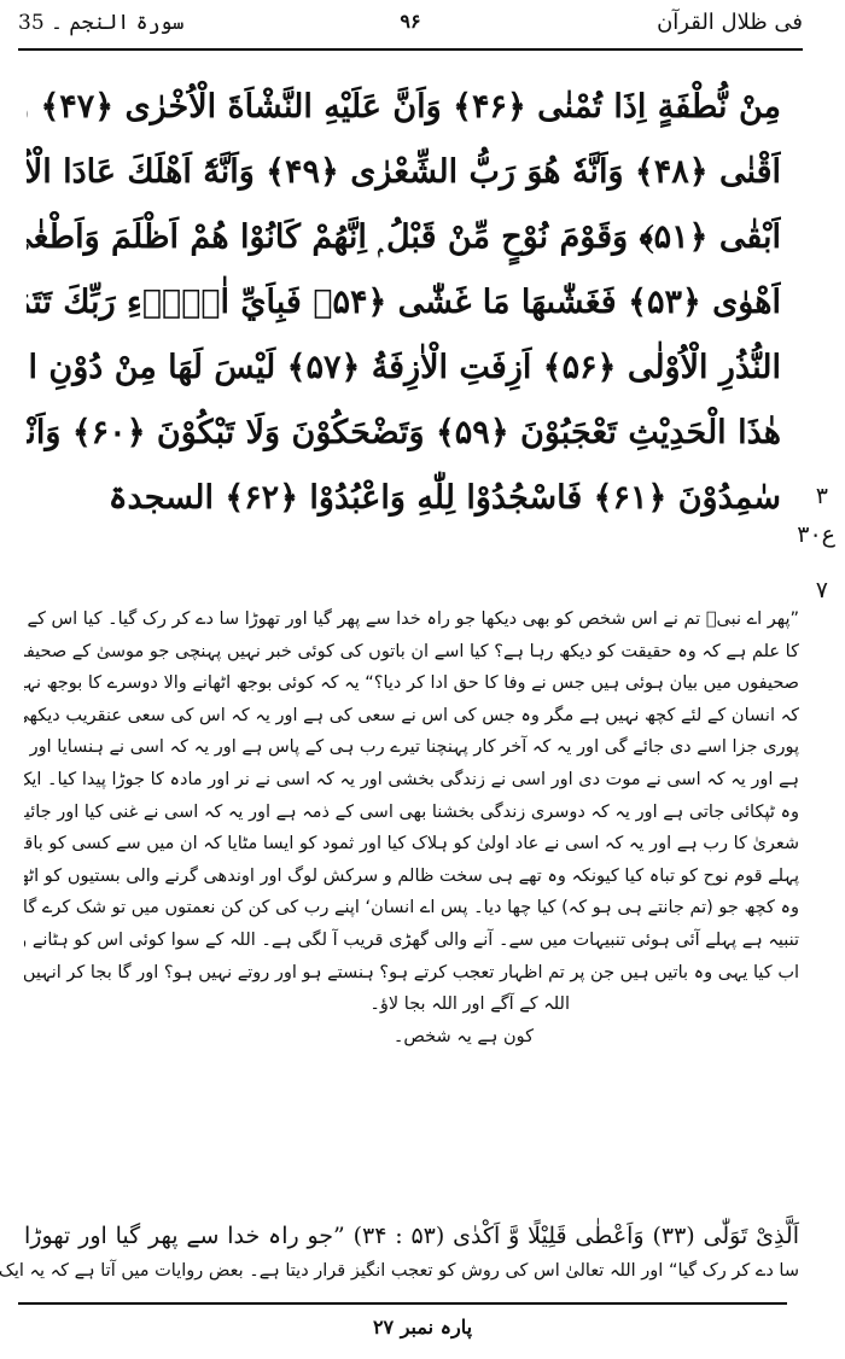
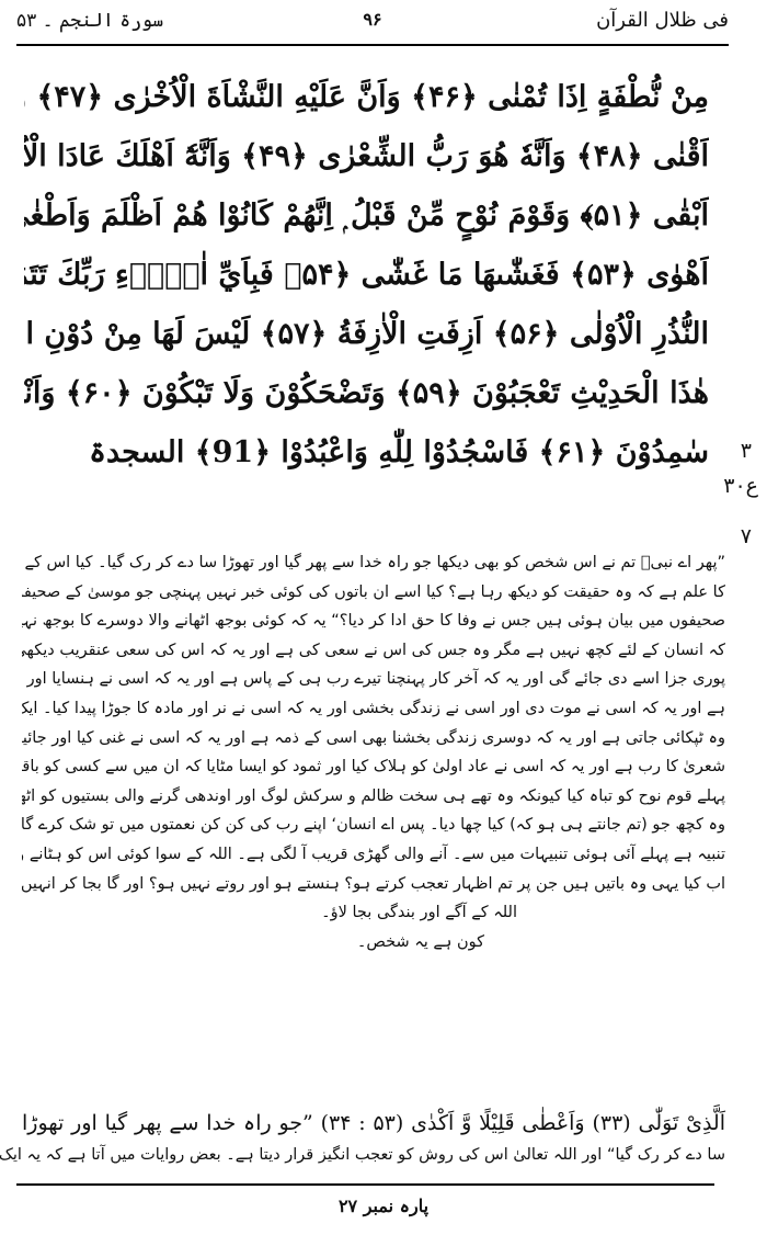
  فی ظلال القرآن
  ۹۶
- سورۃ النجم ۔ 35
+ سورۃ النجم ۔ ۵۳
  مِنْ نُّطْفَةٍ اِذَا تُمْنٰى ﴿۴۶﴾ وَاَنَّ عَلَيْهِ النَّشْاَةَ الْاُخْرٰى ﴿۴۷﴾
  اَقْنٰى ﴿۴۸﴾ وَاَنَّهٗ هُوَ رَبُّ الشِّعْرٰى ﴿۴۹﴾ وَاَنَّهٗٓ اَهْلَكَ عَادَا الْاُ
  اَبْقٰى ﴿۵۱﴾ وَقَوْمَ نُوْحٍ مِّنْ قَبْلُ ۭ اِنَّهُمْ كَانُوْا هُمْ اَظْلَمَ وَاَطْغٰ
  النُّذُرِ الْاُوْلٰى ﴿۵۶﴾ اَزِفَتِ الْاٰزِفَةُ ﴿۵۷﴾ لَيْسَ لَهَا مِنْ دُوْنِ ا
  هٰذَا الْحَدِيْثِ تَعْجَبُوْنَ ﴿۵۹﴾ وَتَضْحَكُوْنَ وَلَا تَبْكُوْنَ ﴿۶۰﴾ وَاَنْ
- سٰمِدُوْنَ ﴿۶۱﴾ فَاسْجُدُوْا لِلّٰهِ وَاعْبُدُوْا ﴿۶۲﴾ السجدۃ
+ سٰمِدُوْنَ ﴿۶۱﴾ فَاسْجُدُوْا لِلّٰهِ وَاعْبُدُوْا ﴿91﴾ السجدۃ
  ۳
  ع۳۰
  ۷
  ”پھر اے نبیؐ تم نے اس شخص کو بھی دیکھا جو راہ خدا سے پھر گیا اور تھوڑا سا دے کر رک گیا۔ کیا اس کے
  کا علم ہے کہ وہ حقیقت کو دیکھ رہا ہے؟ کیا اسے ان باتوں کی کوئی خبر نہیں پہنچی جو موسیٰ کے صحیف
  صحیفوں میں بیان ہوئی ہیں جس نے وفا کا حق ادا کر دیا؟“ یہ کہ کوئی بوجھ اٹھانے والا دوسرے کا بوجھ نہی
  کہ انسان کے لئے کچھ نہیں ہے مگر وہ جس کی اس نے سعی کی ہے اور یہ کہ اس کی سعی عنقریب دیکھ
  پوری جزا اسے دی جائے گی اور یہ کہ آخر کار پہنچنا تیرے رب ہی کے پاس ہے اور یہ کہ اسی نے ہنسایا اور
  ہے اور یہ کہ اسی نے موت دی اور اسی نے زندگی بخشی اور یہ کہ اسی نے نر اور مادہ کا جوڑا پیدا کیا۔ ایک
  وہ ٹپکائی جاتی ہے اور یہ کہ دوسری زندگی بخشنا بھی اسی کے ذمہ ہے اور یہ کہ اسی نے غنی کیا اور جائی
  شعریٰ کا رب ہے اور یہ کہ اسی نے عاد اولیٰ کو ہلاک کیا اور ثمود کو ایسا مٹایا کہ ان میں سے کسی کو باق
  پہلے قوم نوح کو تباہ کیا کیونکہ وہ تھے ہی سخت ظالم و سرکش لوگ اور اوندھی گرنے والی بستیوں کو اٹھ
  وہ کچھ جو (تم جانتے ہی ہو کہ) کیا چھا دیا۔ پس اے انسان‘ اپنے رب کی کن کن نعمتوں میں تو شک کرے گا
  تنبیہ ہے پہلے آئی ہوئی تنبیہات میں سے۔ آنے والی گھڑی قریب آ لگی ہے۔ اللہ کے سوا کوئی اس کو ہٹانے
  اب کیا یہی وہ باتیں ہیں جن پر تم اظہار تعجب کرتے ہو؟ ہنستے ہو اور روتے نہیں ہو؟ اور گا بجا کر انہیں
- اللہ کے آگے اور اللہ بجا لاؤ۔
+ اللہ کے آگے اور بندگی بجا لاؤ۔
  کون ہے یہ شخص۔
  اَلَّذِیْ تَوَلّٰی (۳۳) وَاَعْطٰی قَلِیْلًا وَّ اَکْدٰی (۵۳ : ۳۴) ”جو راہ خدا سے پھر گیا اور تھوڑا
  سا دے کر رک گیا“ اور اللہ تعالیٰ اس کی روش کو تعجب انگیز قرار دیتا ہے۔ بعض روایات میں آتا ہے کہ یہ ایک
  پارہ نمبر ۲۷
